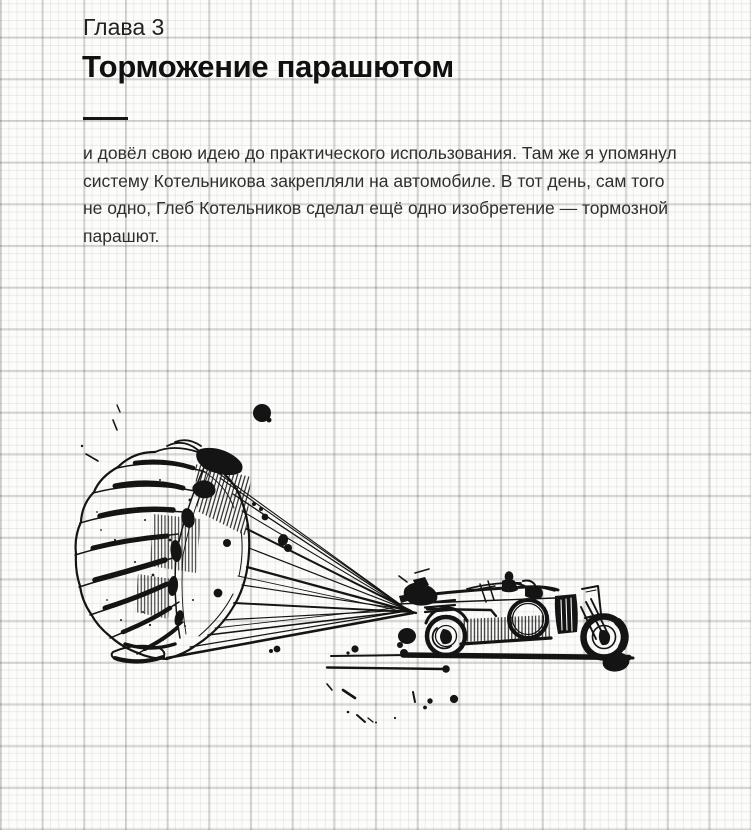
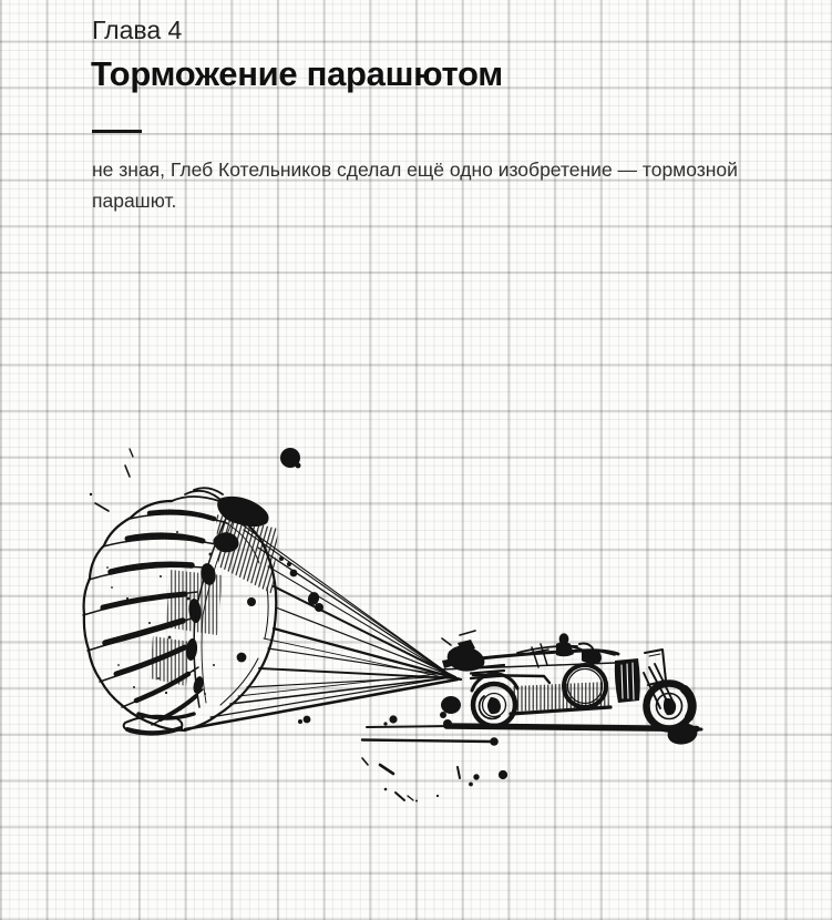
- Глава 3
+ Глава 4
  Торможение парашютом
- и довёл свою идею до практического использования. Там же я упомянул
- систему Котельникова закрепляли на автомобиле. В тот день, сам того
- не одно, Глеб Котельников сделал ещё одно изобретение — тормозной
+ не зная, Глеб Котельников сделал ещё одно изобретение — тормозной
  парашют.
